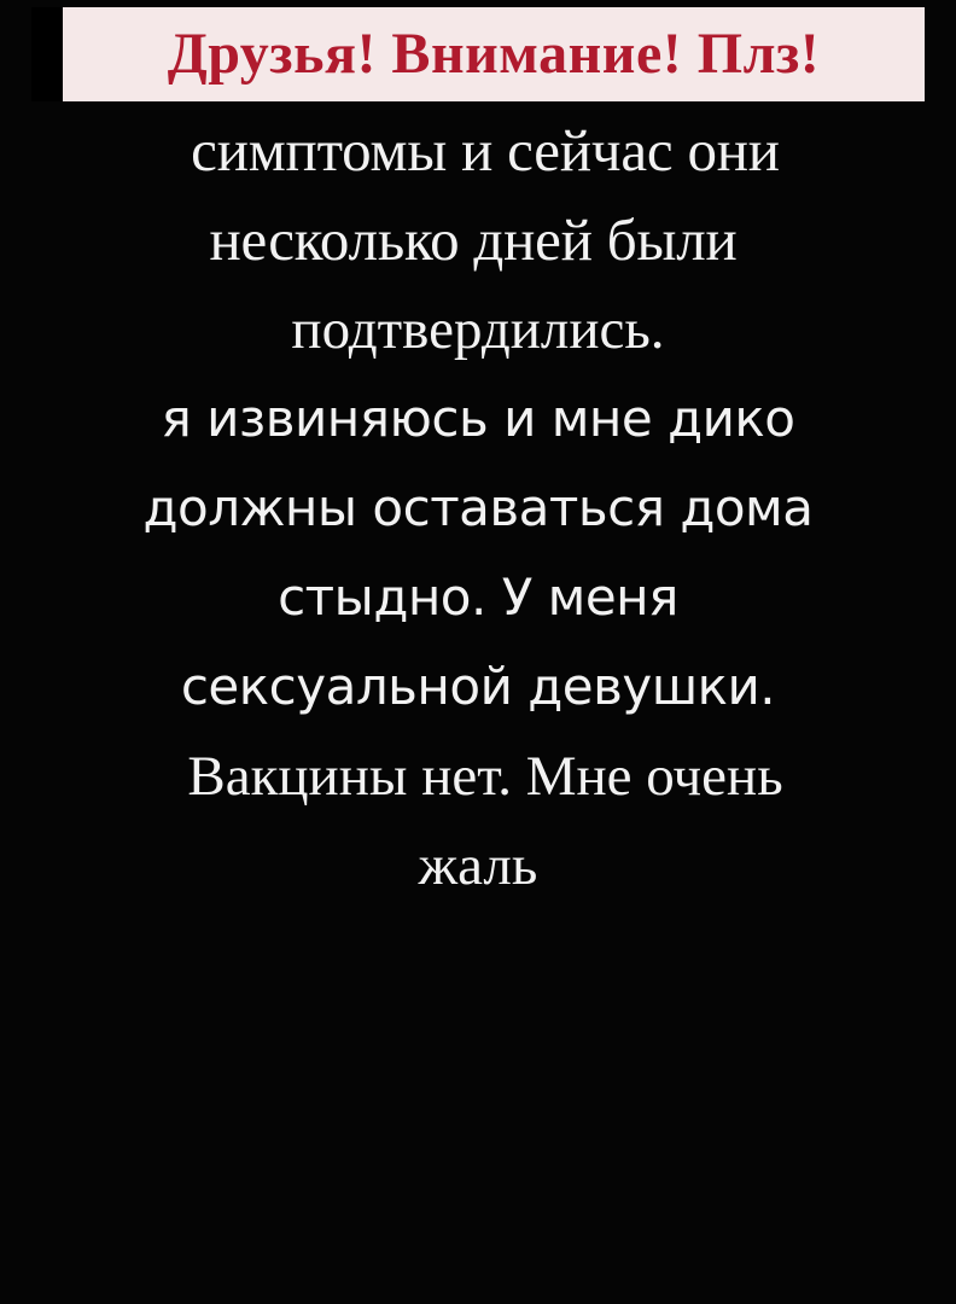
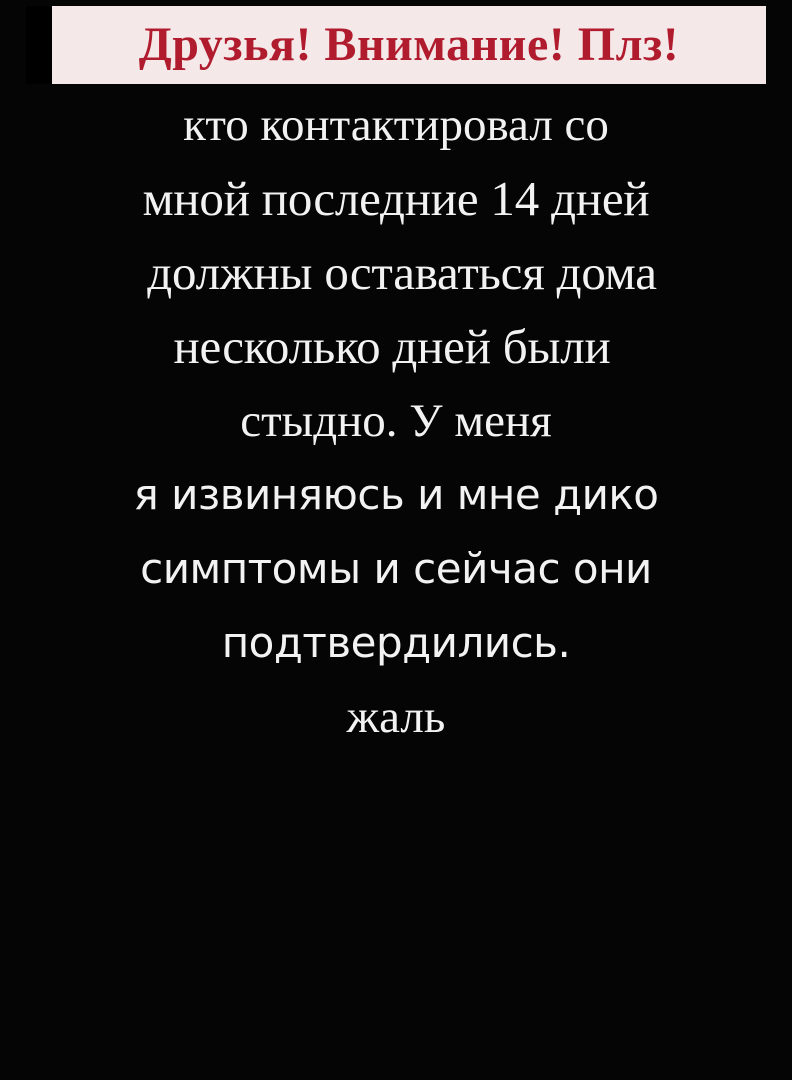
  Друзья! Внимание! Плз!
+ кто контактировал со
+ мной последние 14 дней
- симптомы и сейчас они
+ должны оставаться дома
  несколько дней были
- подтвердились.
+ стыдно. У меня
  я извиняюсь и мне дико
- должны оставаться дома
+ симптомы и сейчас они
- стыдно. У меня
+ подтвердились.
- сексуальной девушки.
- Вакцины нет. Мне очень
  жаль
